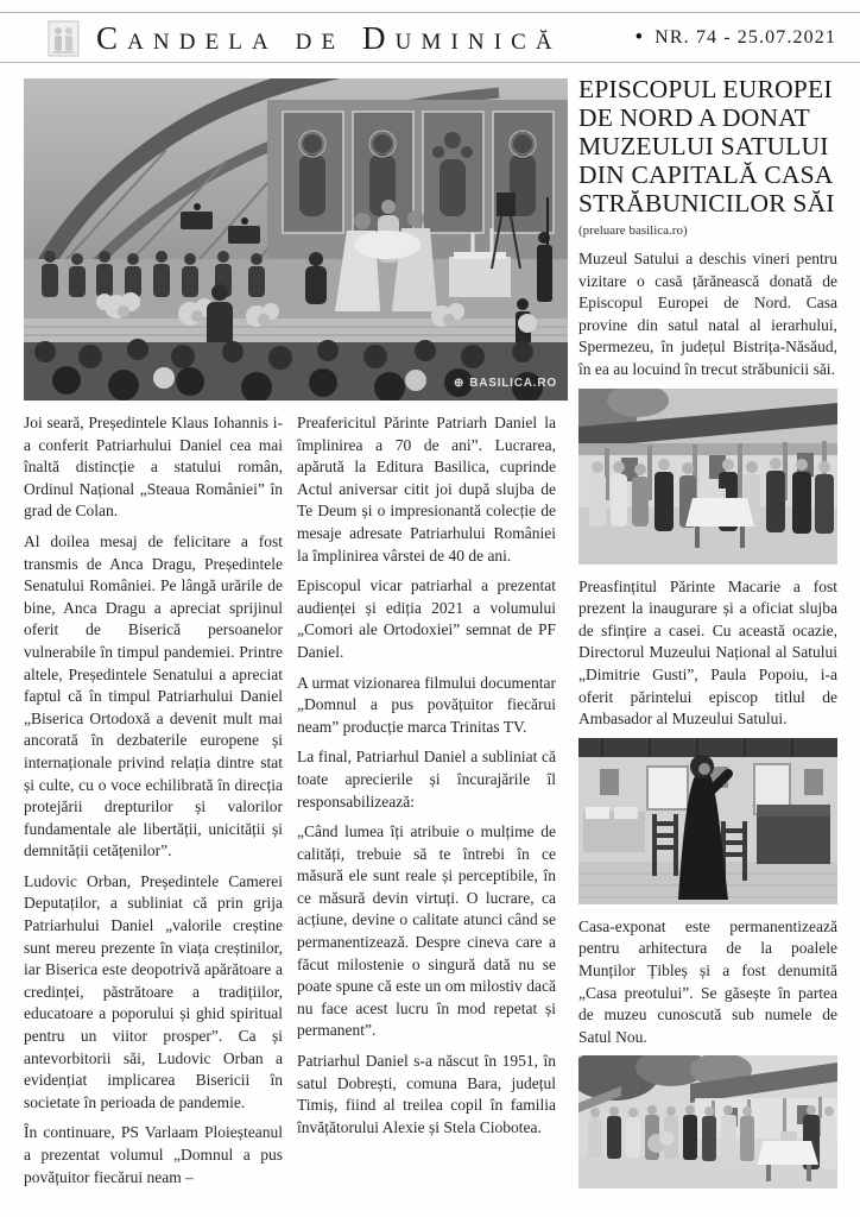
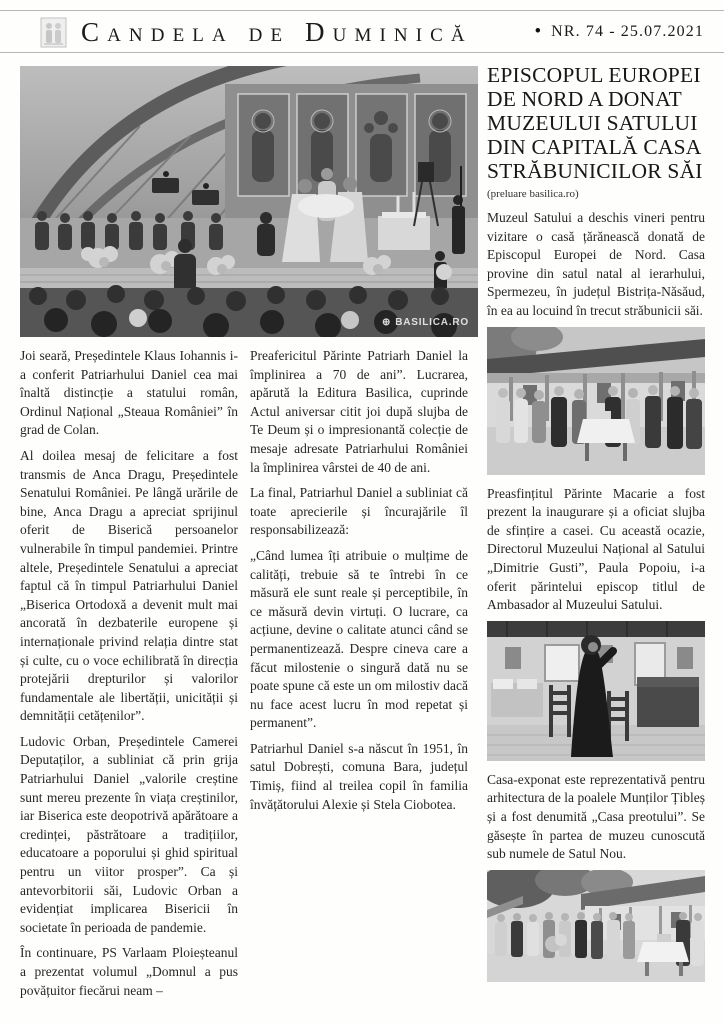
  Candela de Duminică
  •
  NR. 74 - 25.07.2021
  ⊕
  BASILICA.RO
  Joi seară, Președintele Klaus Iohannis i-a conferit Patriarhului Daniel cea mai înaltă distincție a statului român, Ordinul Național „Steaua României” în grad de Colan.
  Al doilea mesaj de felicitare a fost transmis de Anca Dragu, Președintele Senatului României. Pe lângă urările de bine, Anca Dragu a apreciat sprijinul oferit de Biserică persoanelor vulnerabile în timpul pandemiei. Printre altele, Președintele Senatului a apreciat faptul că în timpul Patriarhului Daniel „Biserica Ortodoxă a devenit mult mai ancorată în dezbaterile europene și internaționale privind relația dintre stat și culte, cu o voce echilibrată în direcția protejării drepturilor și valorilor fundamentale ale libertății, unicității și demnității cetățenilor”.
  Ludovic Orban, Președintele Camerei Deputaților, a subliniat că prin grija Patriarhului Daniel „valorile creștine sunt mereu prezente în viața creștinilor, iar Biserica este deopotrivă apărătoare a credinței, păstrătoare a tradițiilor, educatoare a poporului și ghid spiritual pentru un viitor prosper”. Ca și antevorbitorii săi, Ludovic Orban a evidențiat implicarea Bisericii în societate în perioada de pandemie.
  În continuare, PS Varlaam Ploieșteanul a prezentat volumul „Domnul a pus povățuitor fiecărui neam –
  Preafericitul Părinte Patriarh Daniel la împlinirea a 70 de ani”. Lucrarea, apărută la Editura Basilica, cuprinde Actul aniversar citit joi după slujba de Te Deum și o impresionantă colecție de mesaje adresate Patriarhului României la împlinirea vârstei de 40 de ani.
- Episcopul vicar patriarhal a prezentat audienței și ediția 2021 a volumului „Comori ale Ortodoxiei” semnat de PF Daniel.
- A urmat vizionarea filmului documentar „Domnul a pus povățuitor fiecărui neam” producție marca Trinitas TV.
  La final, Patriarhul Daniel a subliniat că toate aprecierile și încurajările îl responsabilizează:
  „Când lumea îți atribuie o mulțime de calități, trebuie să te întrebi în ce măsură ele sunt reale și perceptibile, în ce măsură devin virtuți. O lucrare, ca acțiune, devine o calitate atunci când se permanentizează. Despre cineva care a făcut milostenie o singură dată nu se poate spune că este un om milostiv dacă nu face acest lucru în mod repetat și permanent”.
  Patriarhul Daniel s-a născut în 1951, în satul Dobrești, comuna Bara, județul Timiș, fiind al treilea copil în familia învățătorului Alexie și Stela Ciobotea.
  EPISCOPUL EUROPEI DE NORD A DONAT MUZEULUI SATULUI DIN CAPITALĂ CASA STRĂBUNICILOR SĂI
  (preluare basilica.ro)
  Muzeul Satului a deschis vineri pentru vizitare o casă țărănească donată de Episcopul Europei de Nord. Casa provine din satul natal al ierarhului, Spermezeu, în județul Bistrița-Năsăud, în ea au locuind în trecut străbunicii săi.
  Preasfințitul Părinte Macarie a fost prezent la inaugurare și a oficiat slujba de sfințire a casei. Cu această ocazie, Directorul Muzeului Național al Satului „Dimitrie Gusti”, Paula Popoiu, i-a oferit părintelui episcop titlul de Ambasador al Muzeului Satului.
- Casa-exponat este permanentizează pentru arhitectura de la poalele Munților Țibleș și a fost denumită „Casa preotului”. Se găsește în partea de muzeu cunoscută sub numele de Satul Nou.
+ Casa-exponat este reprezentativă pentru arhitectura de la poalele Munților Țibleș și a fost denumită „Casa preotului”. Se găsește în partea de muzeu cunoscută sub numele de Satul Nou.
